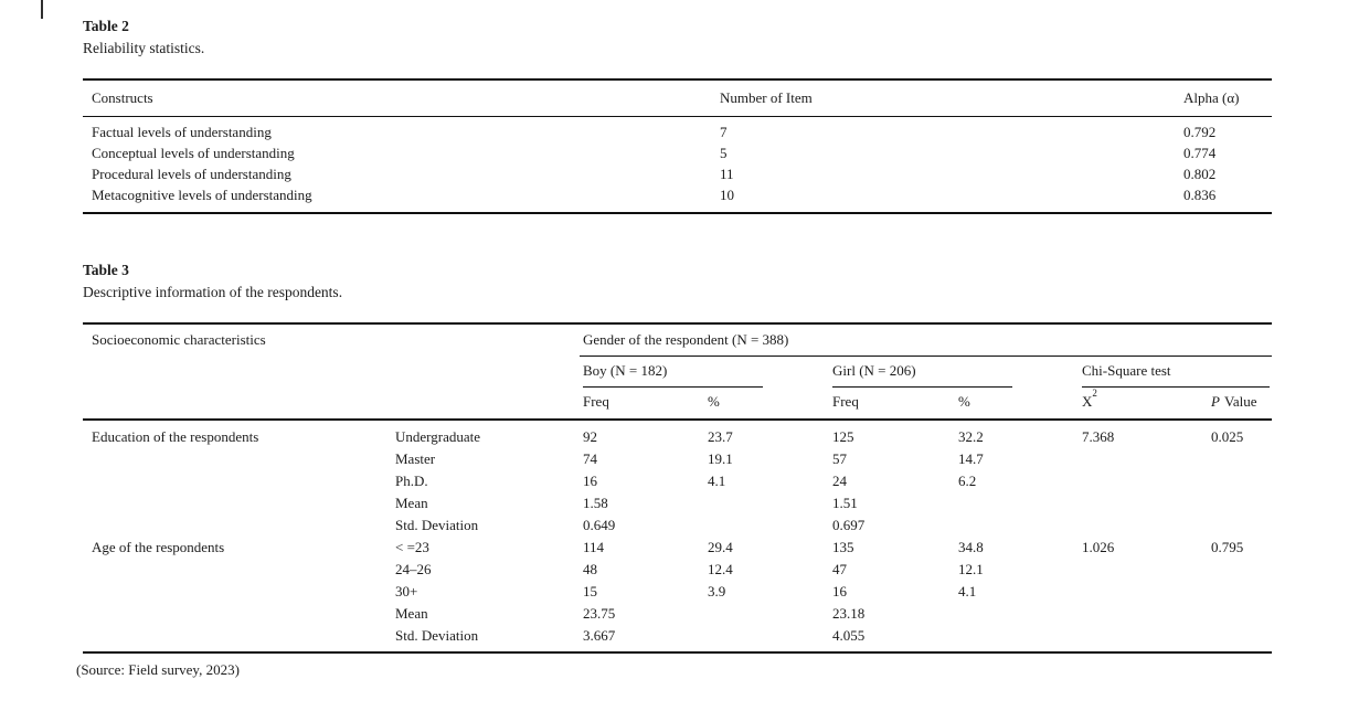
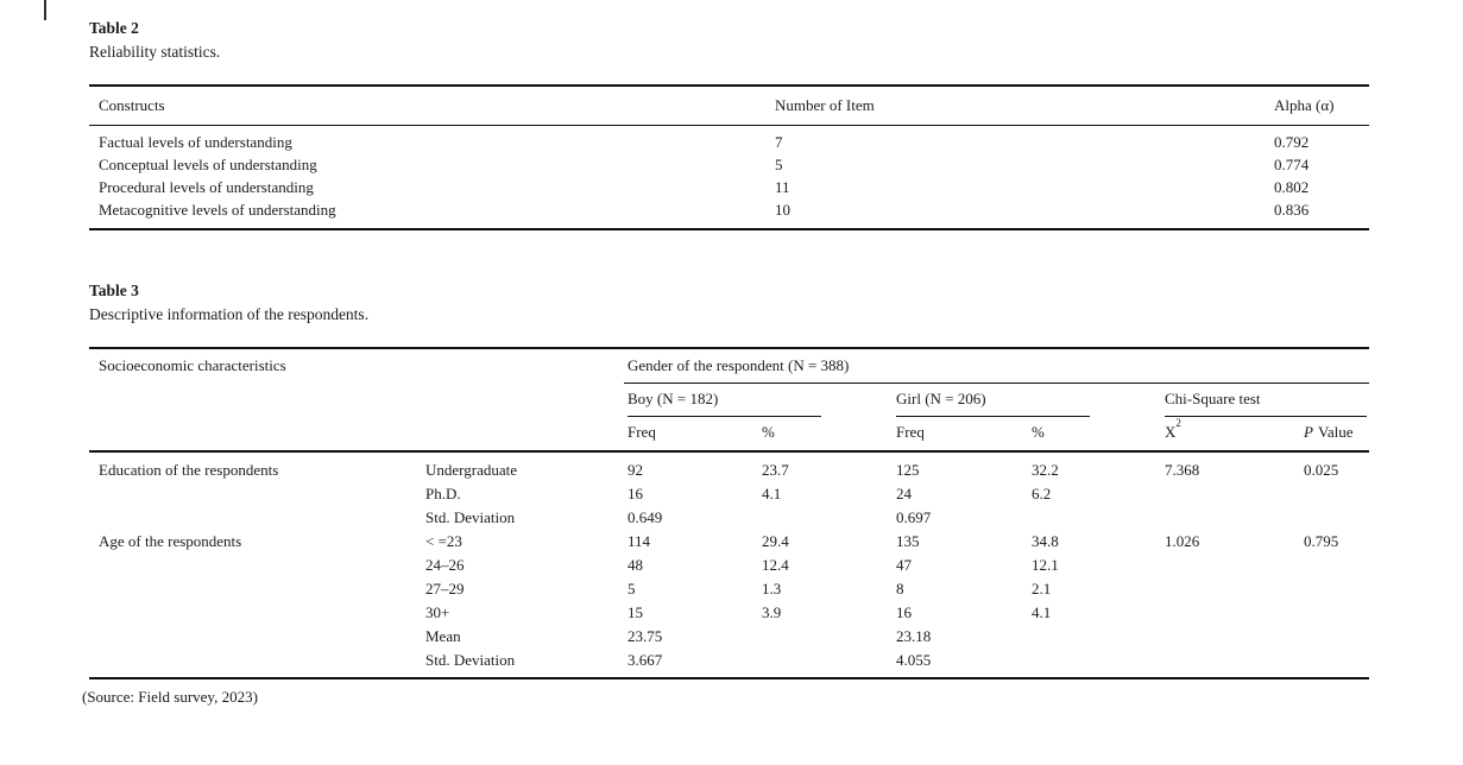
  Table 2
  Reliability statistics.
  Constructs	Number of Item	Alpha (α)
  Factual levels of understanding	7	0.792
  Conceptual levels of understanding	5	0.774
  Procedural levels of understanding	11	0.802
  Metacognitive levels of understanding	10	0.836
  Table 3
  Descriptive information of the respondents.
  Socioeconomic characteristics		Gender of the respondent (N = 388)
  		Boy (N = 182)	Girl (N = 206)	Chi-Square test
  		Freq	%	Freq	%	X2	P Value
  Education of the respondents	Undergraduate	92	23.7	125	32.2	7.368	0.025
- 	Master	74	19.1	57	14.7
  	Ph.D.	16	4.1	24	6.2
- 	Mean	1.58		1.51
  	Std. Deviation	0.649		0.697
  Age of the respondents	< =23	114	29.4	135	34.8	1.026	0.795
  	24–26	48	12.4	47	12.1
+ 	27–29	5	1.3	8	2.1
  	30+	15	3.9	16	4.1
  	Mean	23.75		23.18
  	Std. Deviation	3.667		4.055
  (Source: Field survey, 2023)
